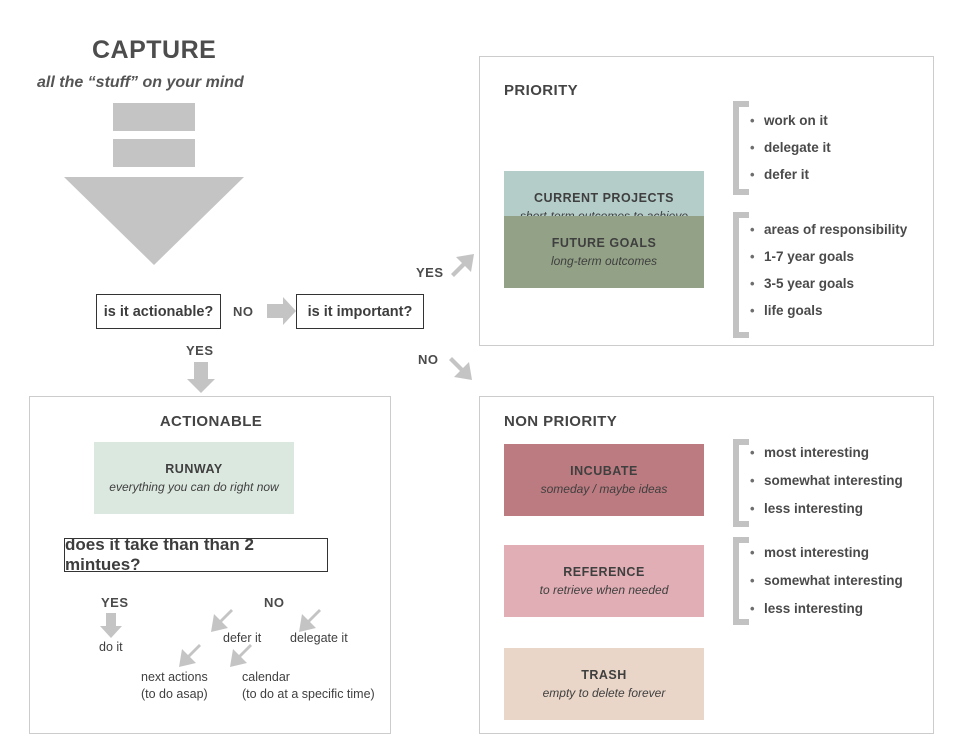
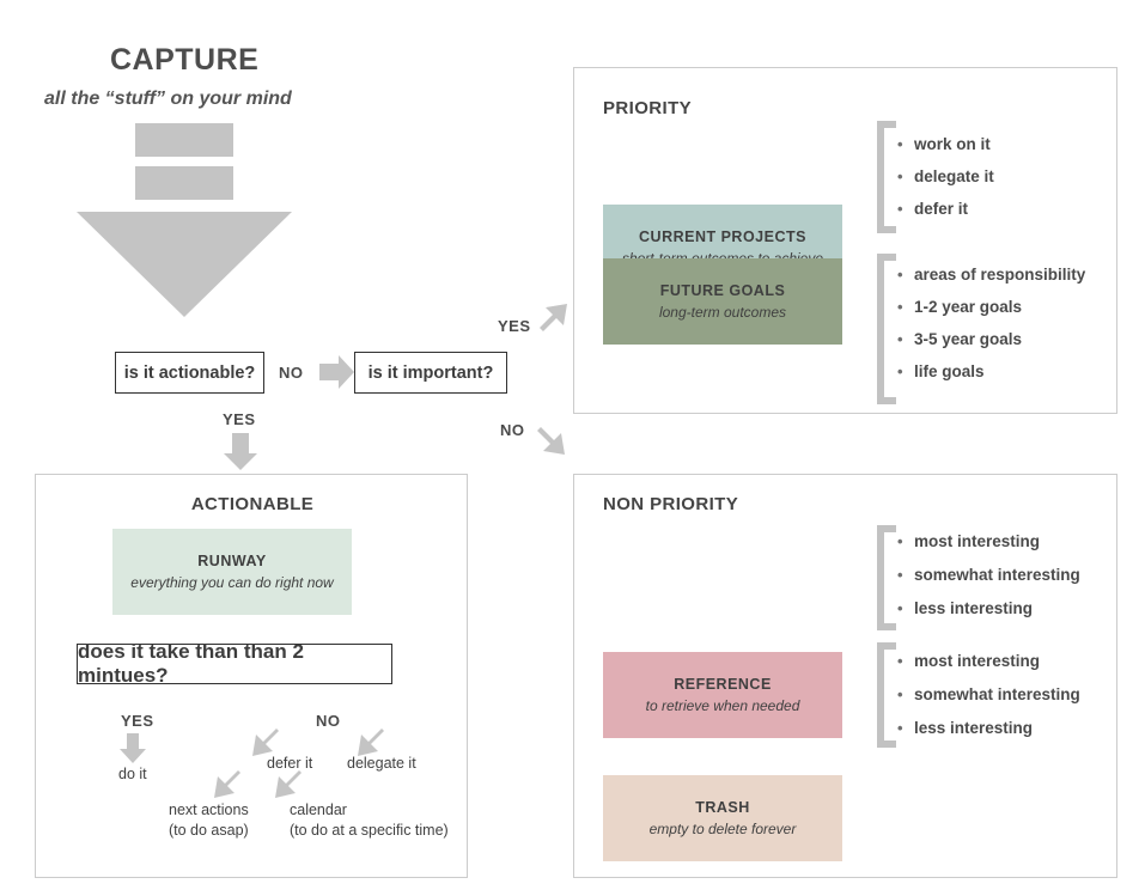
  CAPTURE
  all the “stuff” on your mind
  is it actionable?
  NO
  is it important?
  YES
  NO
  YES
  PRIORITY
  CURRENT PROJECTS
  •
  work on it
  •
  delegate it
  •
  defer it
  FUTURE GOALS
  long-term outcomes
  •
  areas of responsibility
  •
- 1-7 year goals
+ 1-2 year goals
  •
  3-5 year goals
  •
  life goals
  ACTIONABLE
  RUNWAY
  everything you can do right now
  does it take than than 2 mintues?
  YES
  do it
  NO
  defer it
  delegate it
  next actions
  (to do asap)
  calendar
  (to do at a specific time)
  NON PRIORITY
- INCUBATE
- someday / maybe ideas
  •
  most interesting
  •
  somewhat interesting
  •
  less interesting
  REFERENCE
  to retrieve when needed
  •
  most interesting
  •
  somewhat interesting
  •
  less interesting
  TRASH
  empty to delete forever
